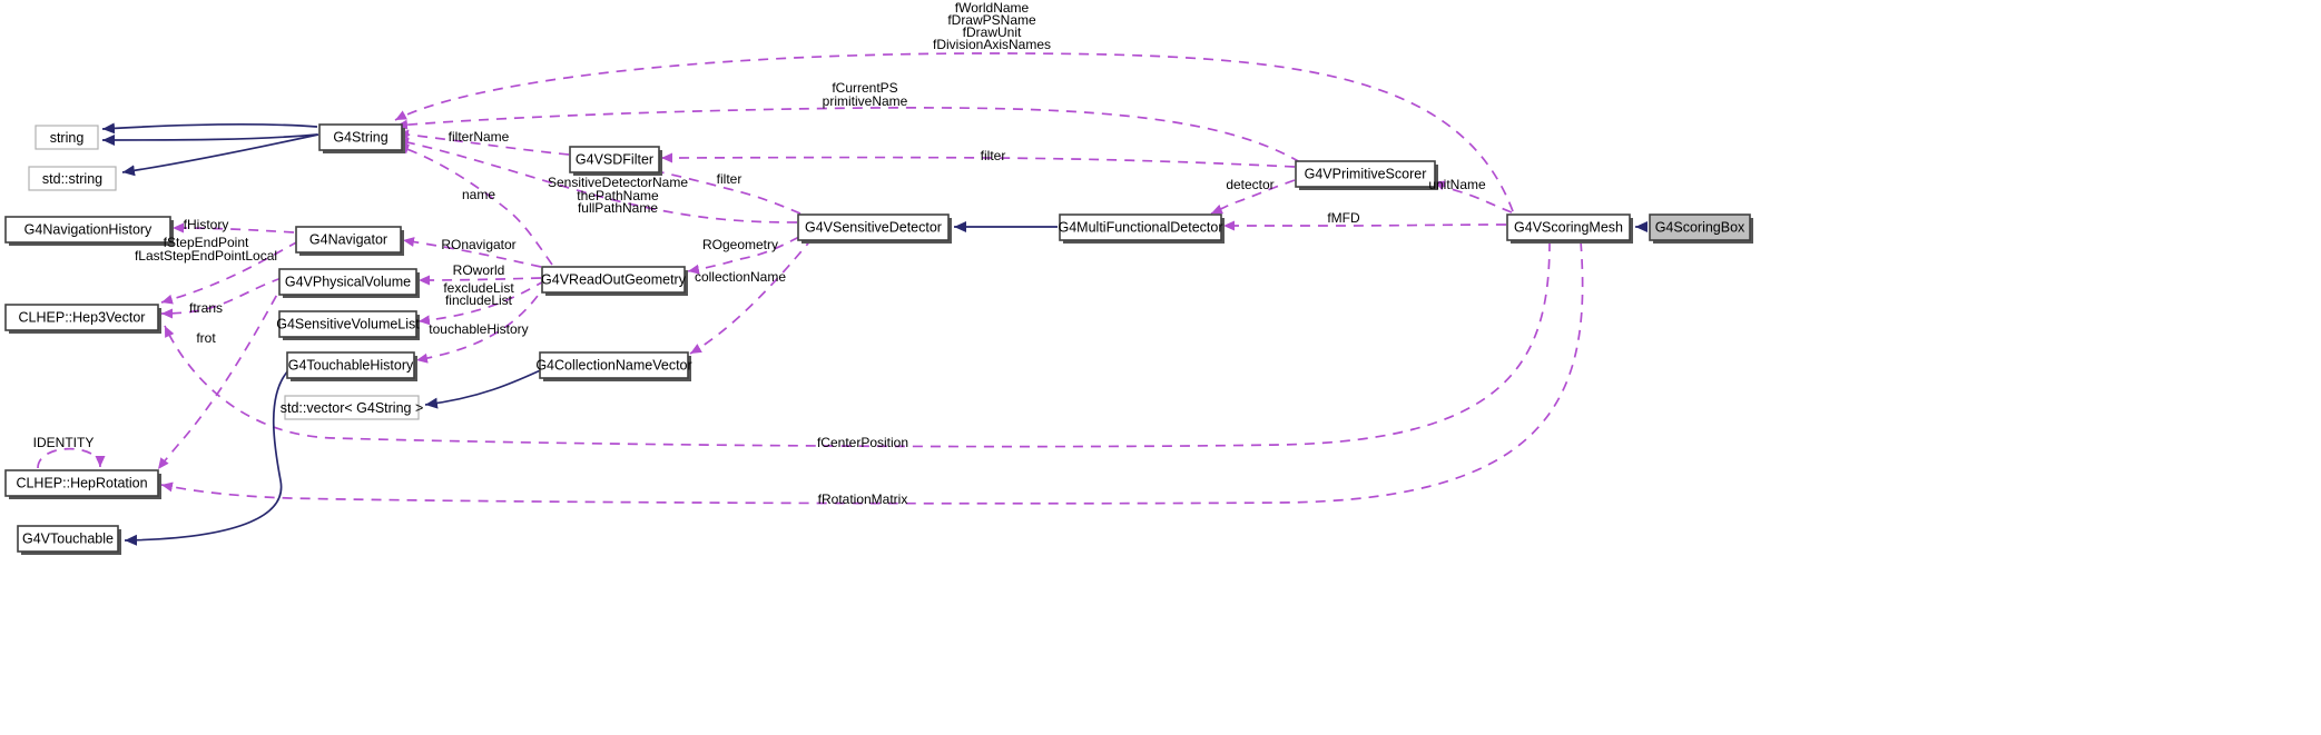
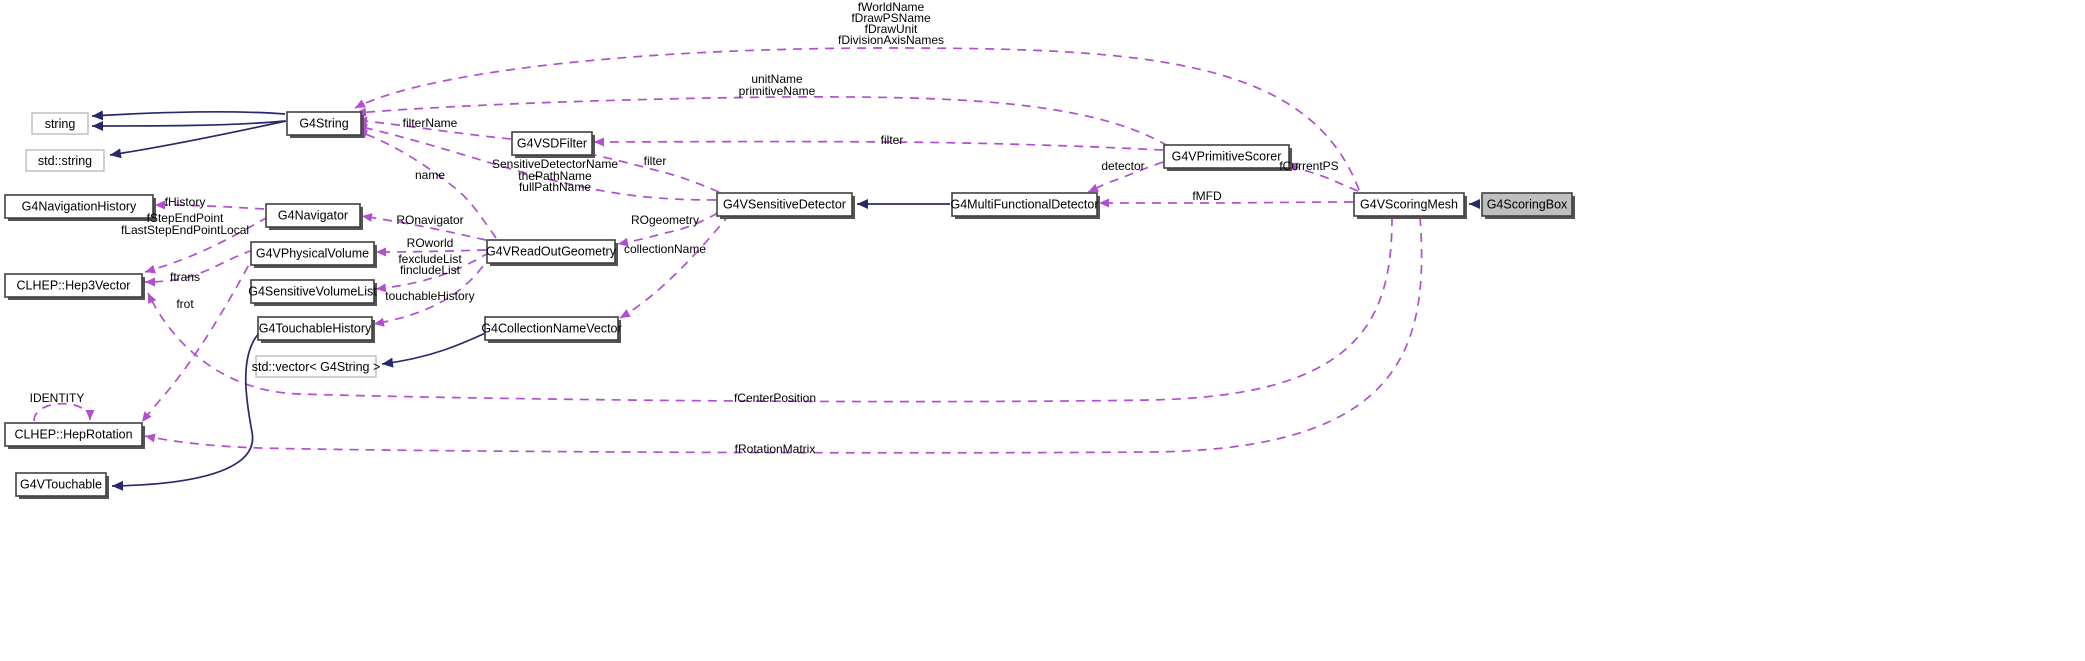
  string
  std::string
  G4String
  G4NavigationHistory
  CLHEP::Hep3Vector
  CLHEP::HepRotation
  G4VTouchable
  G4Navigator
  G4VPhysicalVolume
  G4SensitiveVolumeList
  G4TouchableHistory
  std::vector< G4String >
  G4VSDFilter
  G4VReadOutGeometry
  G4CollectionNameVector
  G4VSensitiveDetector
  G4MultiFunctionalDetector
  G4VPrimitiveScorer
  G4VScoringMesh
  G4ScoringBox
  fWorldName
  fDrawPSName
  fDrawUnit
  fDivisionAxisNames
- fCurrentPS
+ unitName
  primitiveName
  filterName
  filter
  SensitiveDetectorName
  thePathName
  fullPathName
  filter
  name
  detector
- unitName
+ fCurrentPS
  fMFD
  fHistory
  fStepEndPoint
  fLastStepEndPointLocal
  ROnavigator
  ROgeometry
  ROworld
  collectionName
  fexcludeList
  fincludeList
  ftrans
  frot
  touchableHistory
  fCenterPosition
  IDENTITY
  fRotationMatrix
